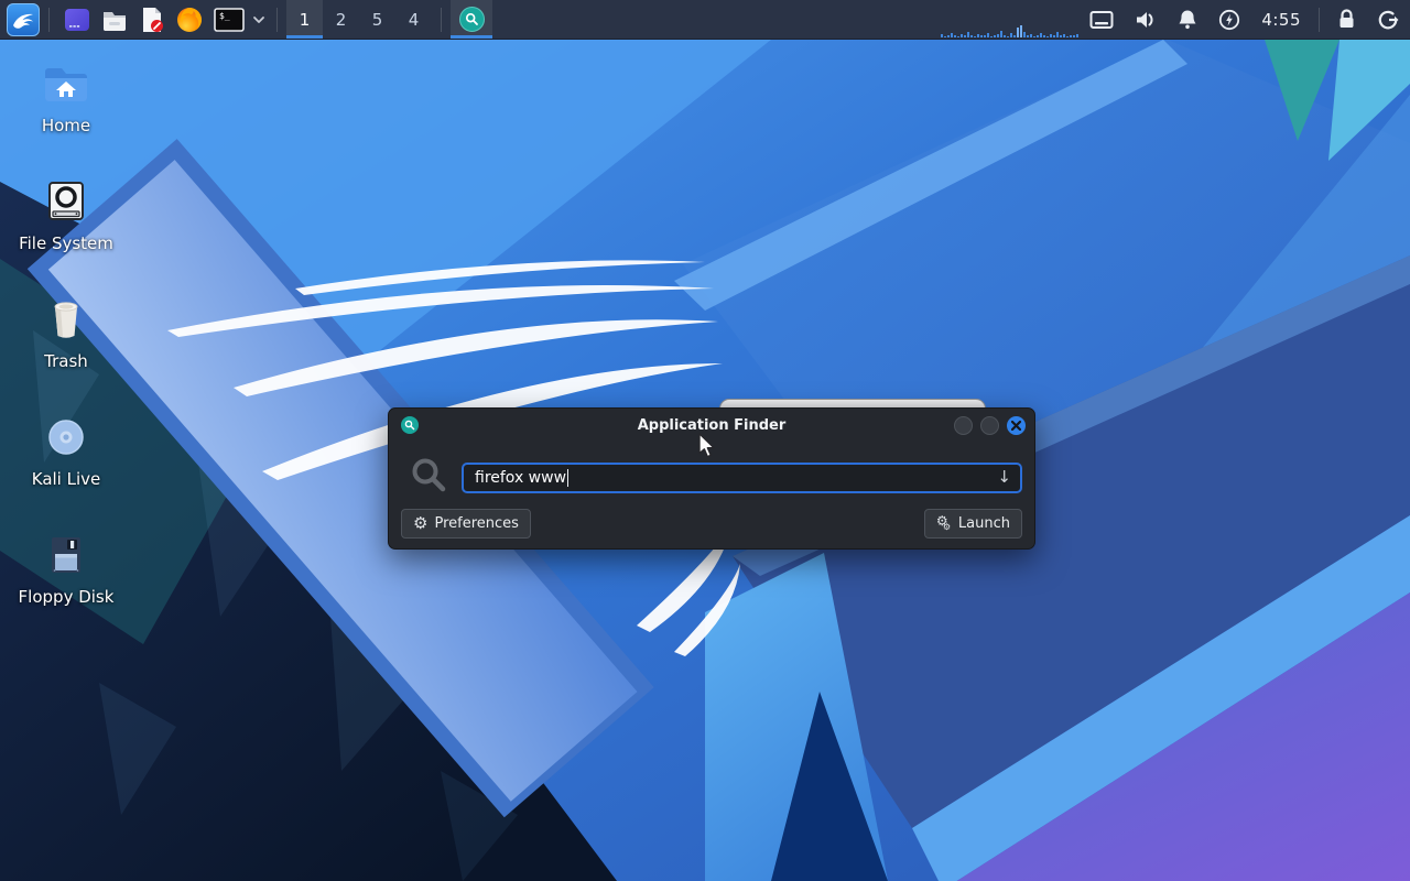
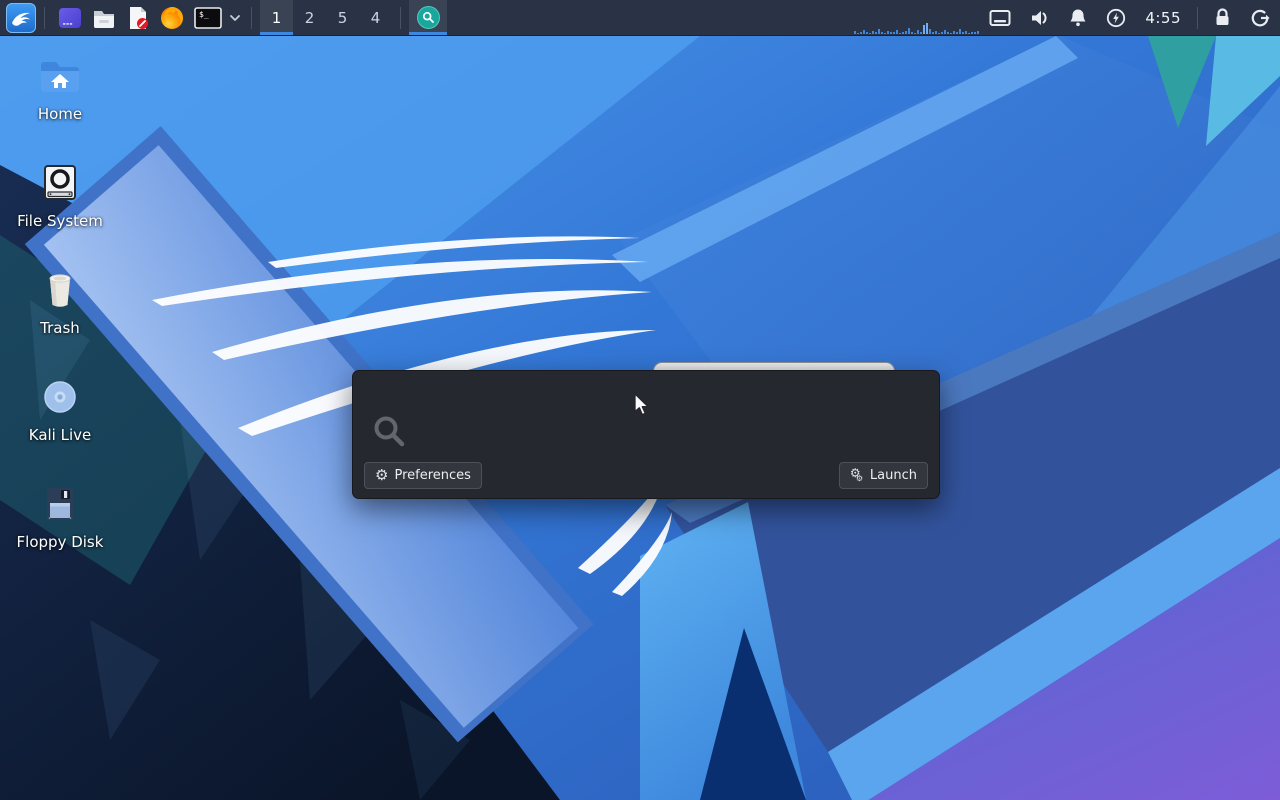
  Home
  File System
  Trash
  Kali Live
  Floppy Disk
- Application Finder
- firefox www
- ↓
  ⚙
  Preferences
  ⚙
  ⚙
  Launch
  $_
  1
  2
  5
  4
  4:55
